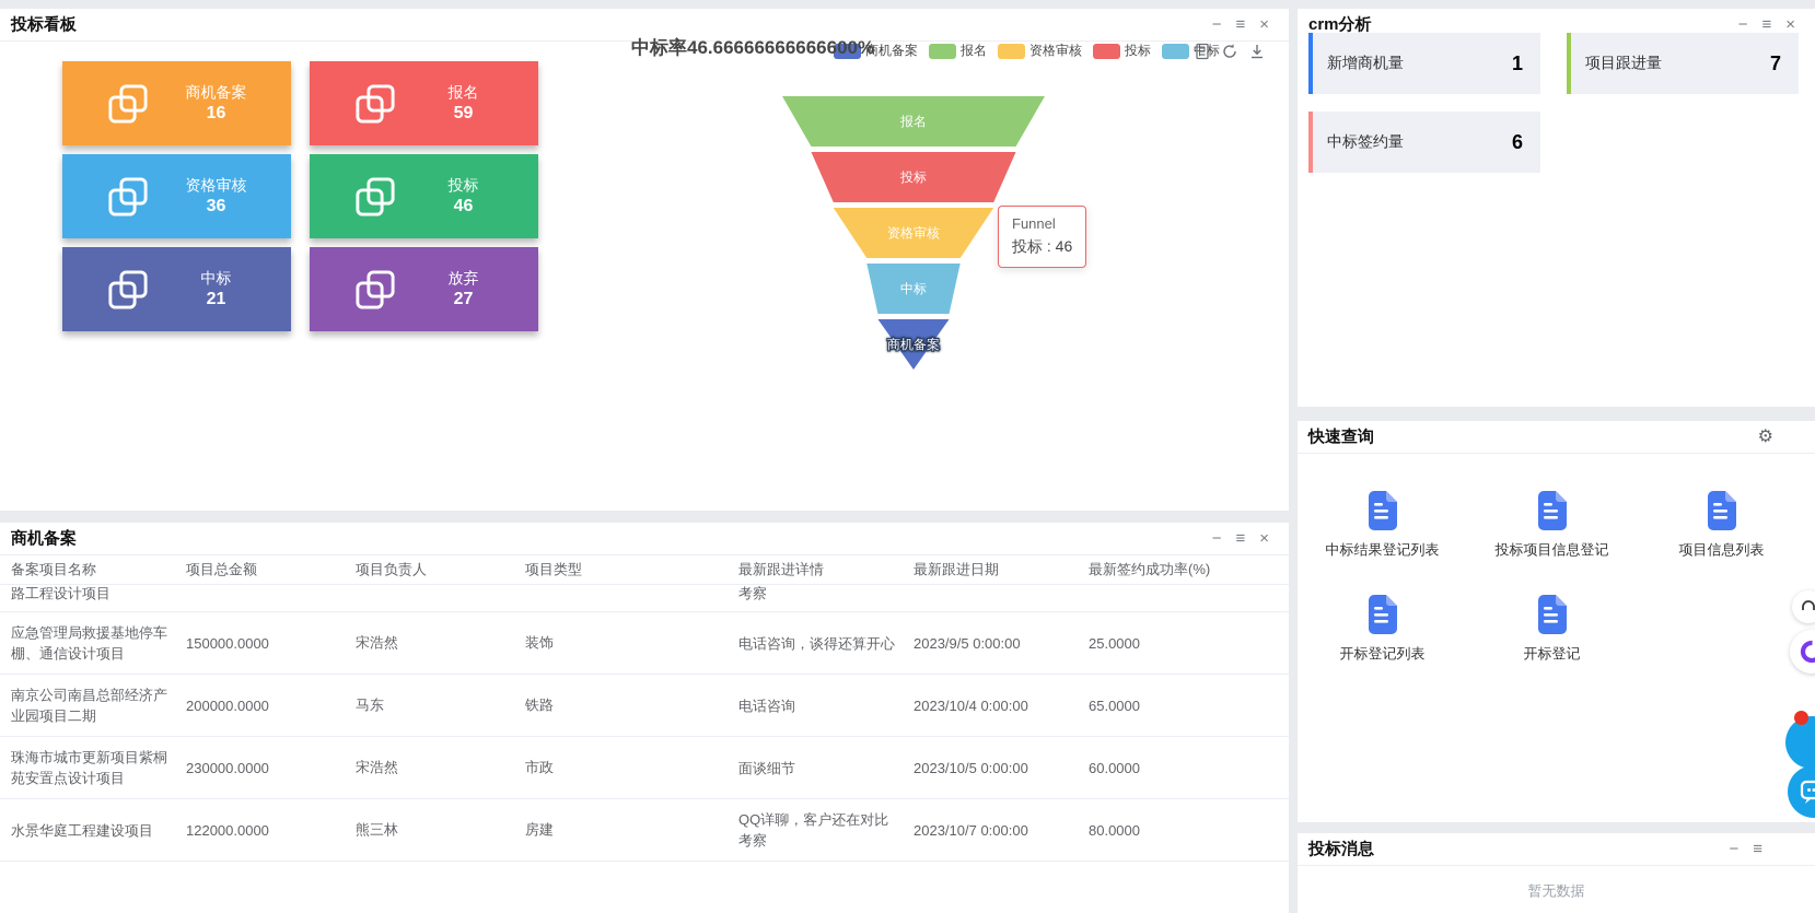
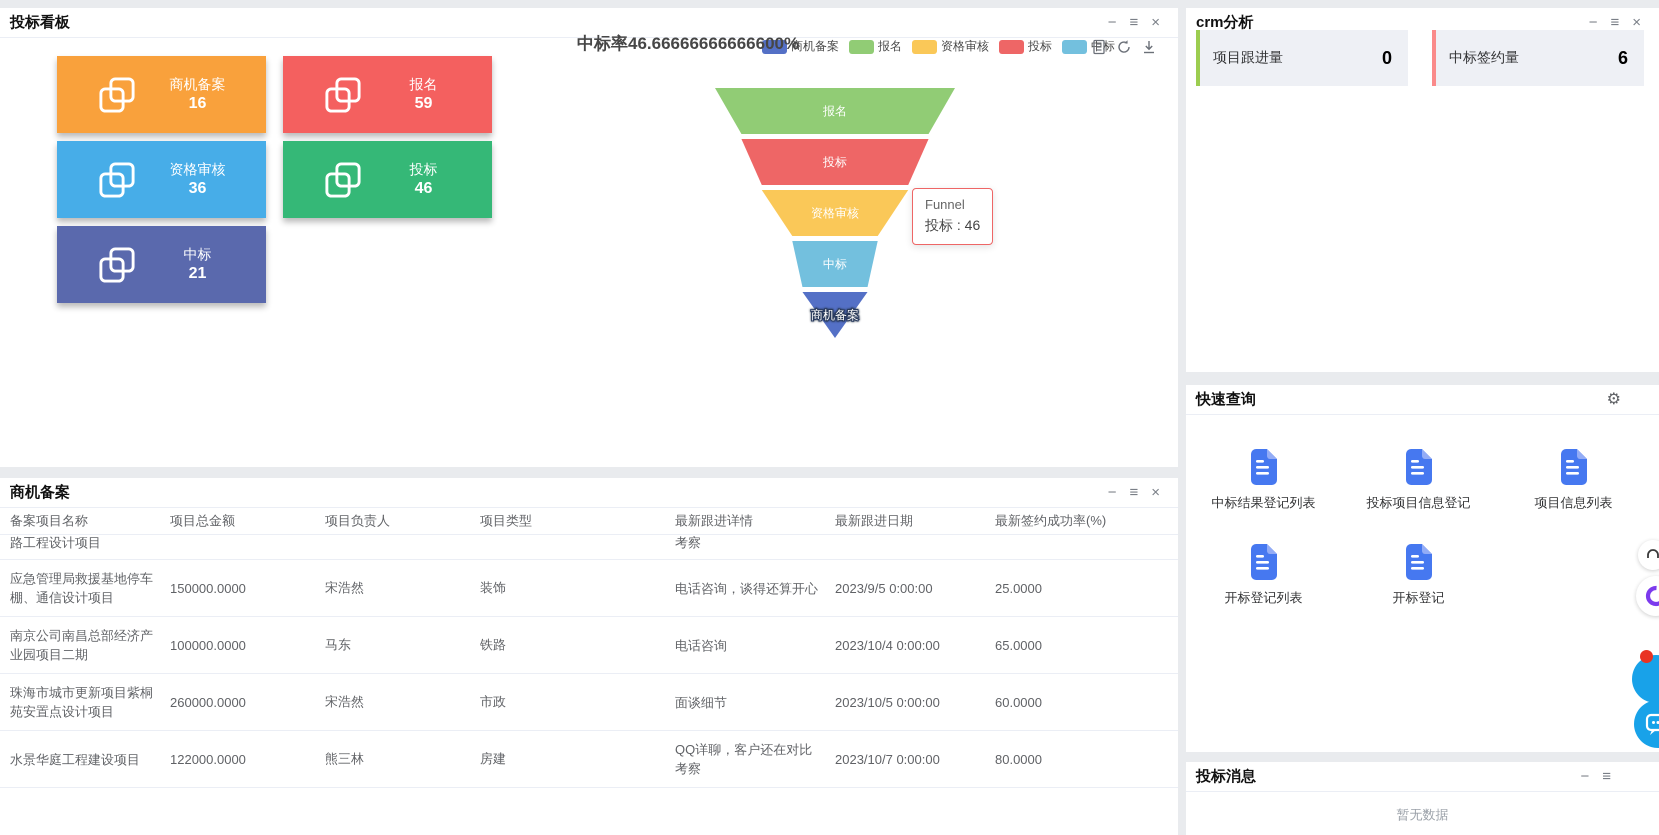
  投标看板
  −
  ≡
  ×
  商机备案
  16
  报名
  59
  资格审核
  36
  投标
  46
  中标
  21
- 放弃
- 27
  中标率46.66666666666600%
  商机备案
  报名
  资格审核
  投标
  中标
  报名
  投标
  资格审核
  中标
  商机备案
  Funnel
  投标 : 46
  商机备案
  −
  ≡
  ×
  备案项目名称
  项目总金额
  项目负责人
  项目类型
  最新跟进详情
  最新跟进日期
  最新签约成功率(%)
  路工程设计项目
  考察
  应急管理局救援基地停车棚、通信设计项目
  150000.0000
  宋浩然
  装饰
  电话咨询，谈得还算开心
  2023/9/5 0:00:00
  25.0000
  南京公司南昌总部经济产业园项目二期
- 200000.0000
+ 100000.0000
  马东
  铁路
  电话咨询
  2023/10/4 0:00:00
  65.0000
  珠海市城市更新项目紫桐苑安置点设计项目
- 230000.0000
+ 260000.0000
  宋浩然
  市政
  面谈细节
  2023/10/5 0:00:00
  60.0000
  水景华庭工程建设项目
  122000.0000
  熊三林
  房建
  QQ详聊，客户还在对比考察
  2023/10/7 0:00:00
  80.0000
  crm分析
  −
  ≡
  ×
- 新增商机量
- 1
  项目跟进量
- 7
+ 0
  中标签约量
  6
  快速查询
  ⚙
  中标结果登记列表
  投标项目信息登记
  项目信息列表
  开标登记列表
  开标登记
  投标消息
  −
  ≡
  暂无数据
